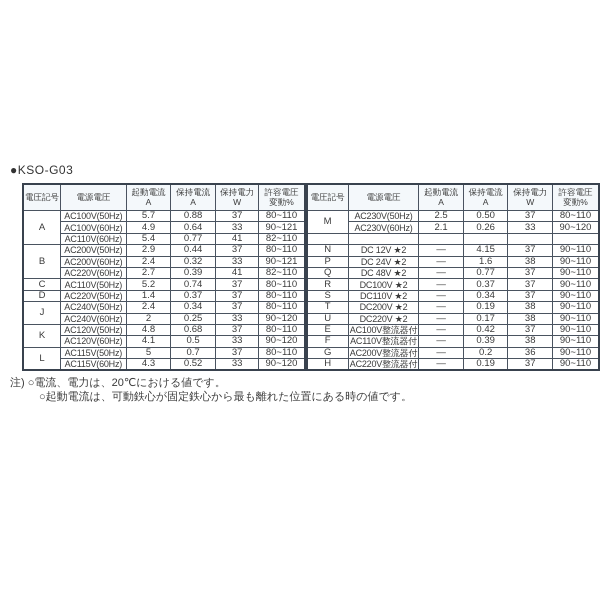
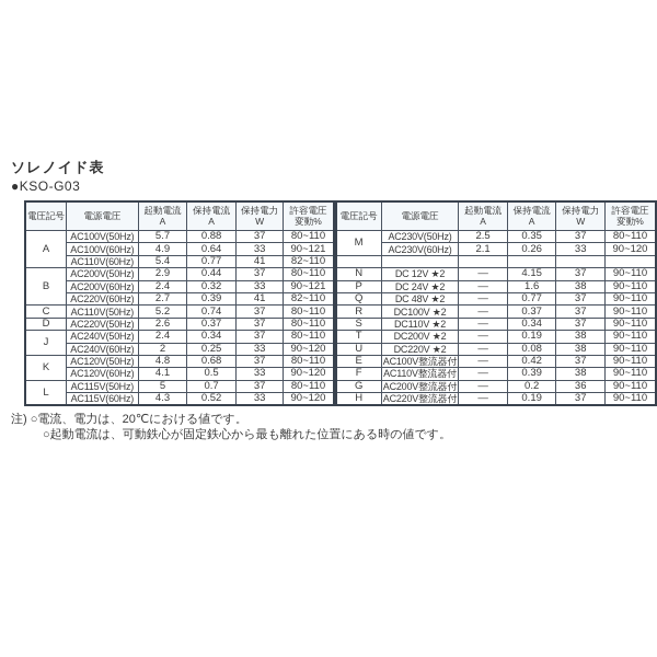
+ ソレノイド表
  ●KSO-G03
  電圧記号	電源電圧	起動電流A	保持電流A	保持電力W	許容電圧変動%
  A	AC100V(50Hz)	5.7	0.88	37	80~110
  AC100V(60Hz)	4.9	0.64	33	90~121
  AC110V(60Hz)	5.4	0.77	41	82~110
  B	AC200V(50Hz)	2.9	0.44	37	80~110
  AC200V(60Hz)	2.4	0.32	33	90~121
  AC220V(60Hz)	2.7	0.39	41	82~110
  C	AC110V(50Hz)	5.2	0.74	37	80~110
- D	AC220V(50Hz)	1.4	0.37	37	80~110
+ D	AC220V(50Hz)	2.6	0.37	37	80~110
  J	AC240V(50Hz)	2.4	0.34	37	80~110
  AC240V(60Hz)	2	0.25	33	90~120
  K	AC120V(50Hz)	4.8	0.68	37	80~110
  AC120V(60Hz)	4.1	0.5	33	90~120
  L	AC115V(50Hz)	5	0.7	37	80~110
  AC115V(60Hz)	4.3	0.52	33	90~120
  電圧記号	電源電圧	起動電流A	保持電流A	保持電力W	許容電圧変動%
- M	AC230V(50Hz)	2.5	0.50	37	80~110
+ M	AC230V(50Hz)	2.5	0.35	37	80~110
  AC230V(60Hz)	2.1	0.26	33	90~120
  N	DC 12V ★2	—	4.15	37	90~110
  P	DC 24V ★2	—	1.6	38	90~110
  Q	DC 48V ★2	—	0.77	37	90~110
  R	DC100V ★2	—	0.37	37	90~110
  S	DC110V ★2	—	0.34	37	90~110
  T	DC200V ★2	—	0.19	38	90~110
- U	DC220V ★2	—	0.17	38	90~110
+ U	DC220V ★2	—	0.08	38	90~110
  E	AC100V整流器付	—	0.42	37	90~110
  F	AC110V整流器付	—	0.39	38	90~110
  G	AC200V整流器付	—	0.2	36	90~110
  H	AC220V整流器付	—	0.19	37	90~110
  注) ○電流、電力は、20℃における値です。
  ○起動電流は、可動鉄心が固定鉄心から最も離れた位置にある時の値です。
